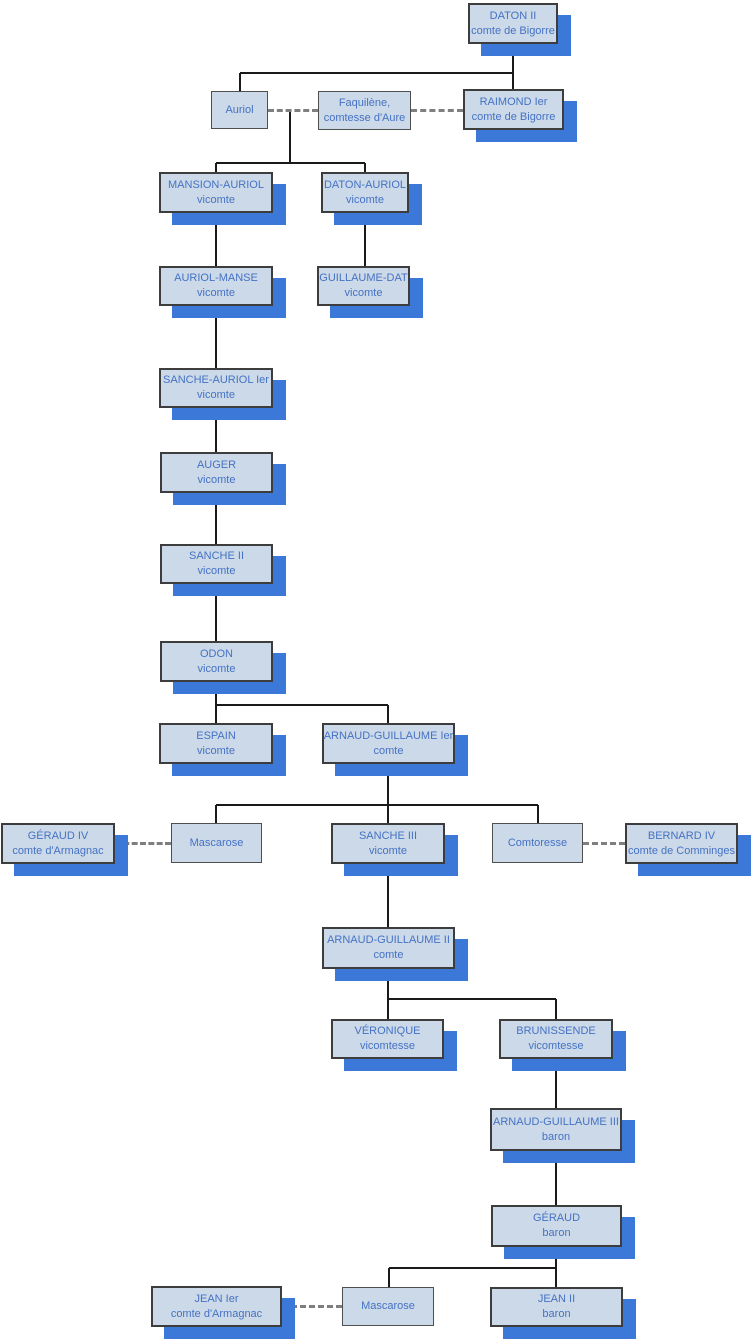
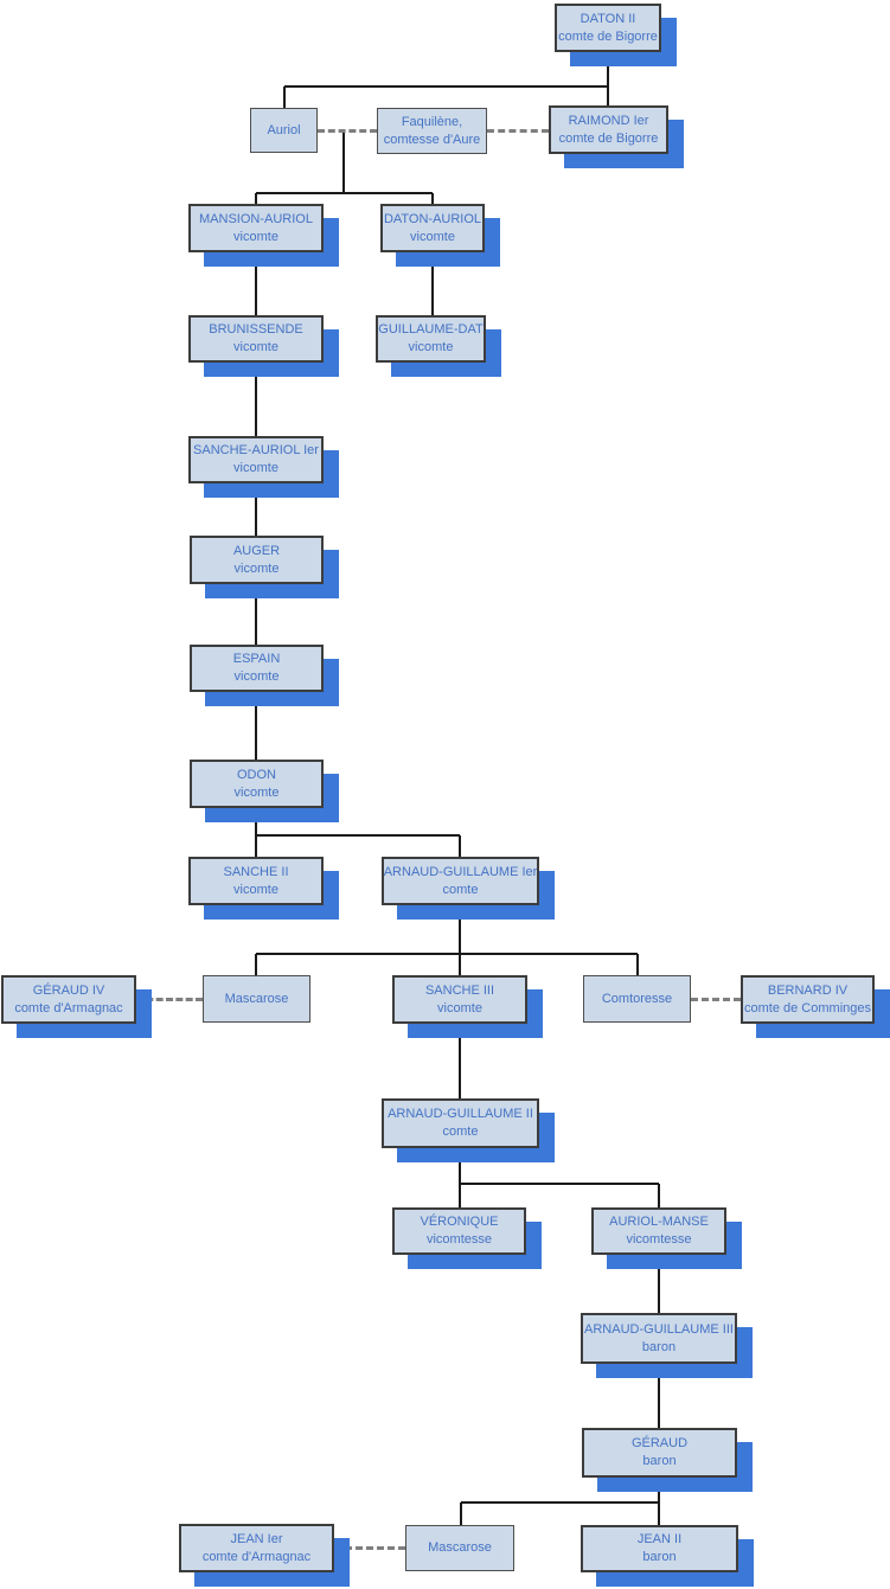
  DATON II
  comte de Bigorre
  Auriol
  Faquilène,
  comtesse d'Aure
  RAIMOND Ier
  comte de Bigorre
  MANSION-AURIOL
  vicomte
  DATON-AURIOL
  vicomte
- AURIOL-MANSE
+ BRUNISSENDE
  vicomte
  GUILLAUME-DAT
  vicomte
  SANCHE-AURIOL Ier
  vicomte
  AUGER
  vicomte
- SANCHE II
+ ESPAIN
  vicomte
  ODON
  vicomte
- ESPAIN
+ SANCHE II
  vicomte
  ARNAUD-GUILLAUME Ier
  comte
  GÉRAUD IV
  comte d'Armagnac
  Mascarose
  SANCHE III
  vicomte
  Comtoresse
  BERNARD IV
  comte de Comminges
  ARNAUD-GUILLAUME II
  comte
  VÉRONIQUE
  vicomtesse
- BRUNISSENDE
+ AURIOL-MANSE
  vicomtesse
  ARNAUD-GUILLAUME III
  baron
  GÉRAUD
  baron
  JEAN Ier
  comte d'Armagnac
  Mascarose
  JEAN II
  baron
